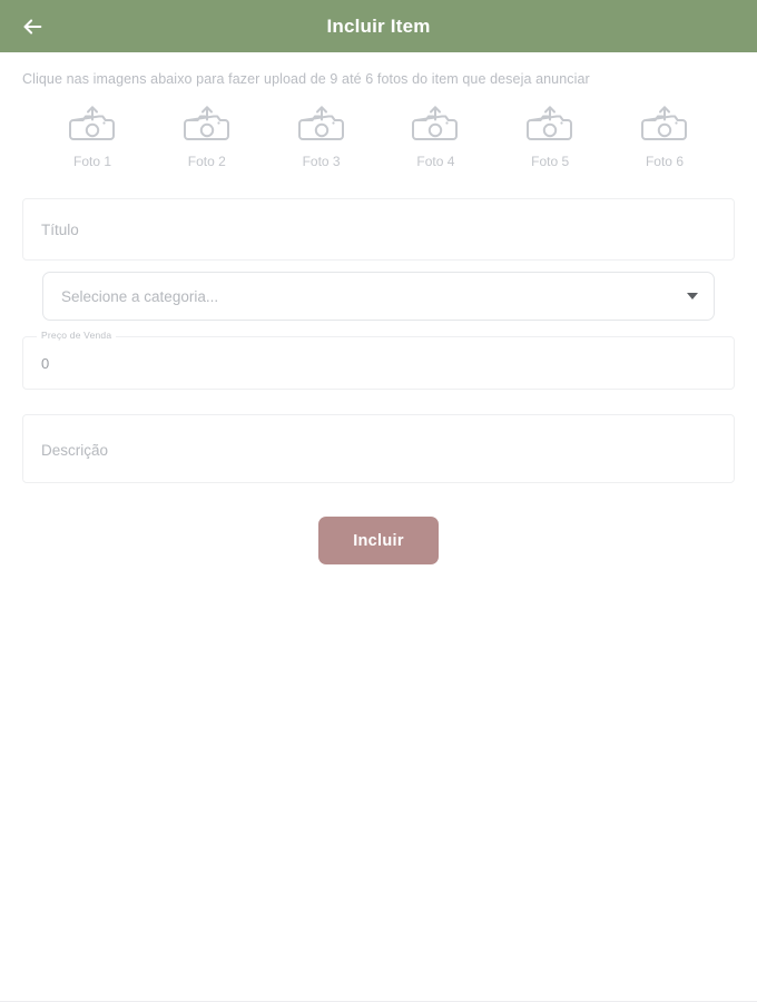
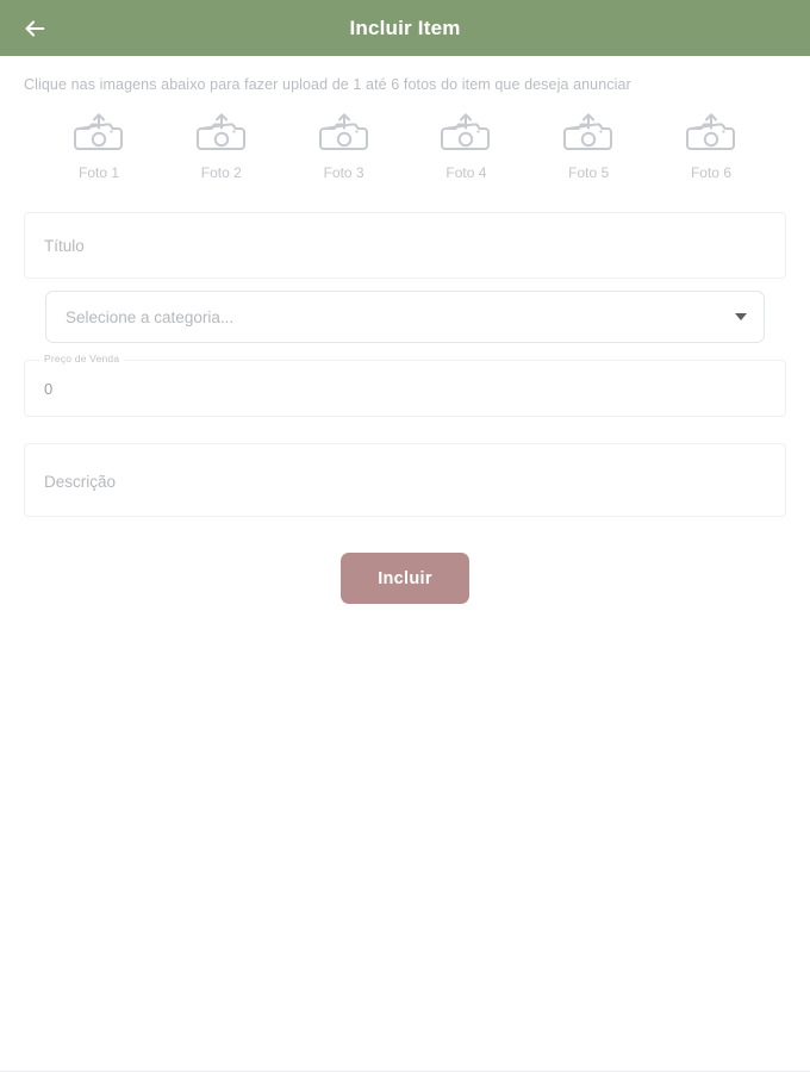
  Incluir Item
- Clique nas imagens abaixo para fazer upload de 9 até 6 fotos do item que deseja anunciar
+ Clique nas imagens abaixo para fazer upload de 1 até 6 fotos do item que deseja anunciar
  Foto 1
  Foto 2
  Foto 3
  Foto 4
  Foto 5
  Foto 6
  Título
  Selecione a categoria...
  Preço de Venda
  0
  Descrição
  Incluir
